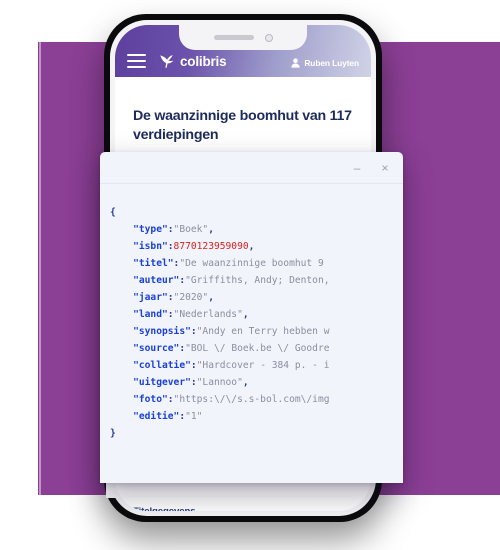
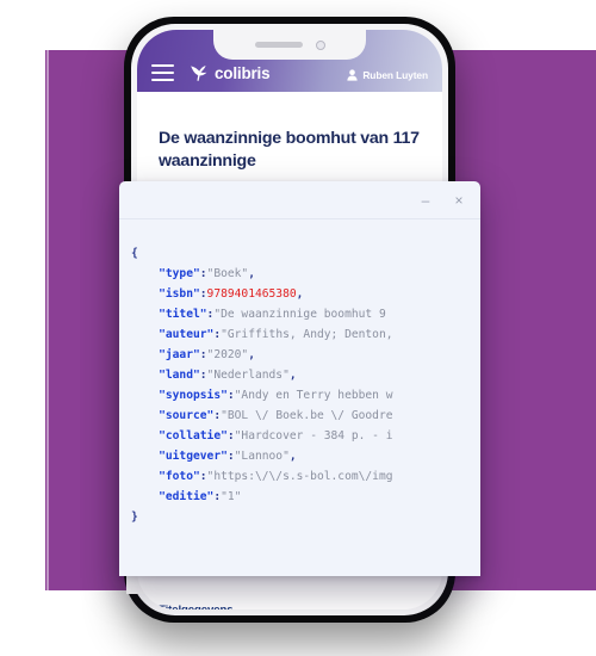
  colibris
  Ruben Luyten
- De waanzinnige boomhut van 117 verdiepingen
+ De waanzinnige boomhut van 117 waanzinnige
  –
  ×
- { "type":"Boek", "isbn":8770123959090, "titel":"De waanzinnige boomhut 9 "auteur":"Griffiths, Andy; Denton, "jaar":"2020", "land":"Nederlands", "synopsis":"Andy en Terry hebben w "source":"BOL \/ Boek.be \/ Goodre "collatie":"Hardcover - 384 p. - i "uitgever":"Lannoo", "foto":"https:\/\/s.s-bol.com\/img "editie":"1" }
+ { "type":"Boek", "isbn":9789401465380, "titel":"De waanzinnige boomhut 9 "auteur":"Griffiths, Andy; Denton, "jaar":"2020", "land":"Nederlands", "synopsis":"Andy en Terry hebben w "source":"BOL \/ Boek.be \/ Goodre "collatie":"Hardcover - 384 p. - i "uitgever":"Lannoo", "foto":"https:\/\/s.s-bol.com\/img "editie":"1" }
